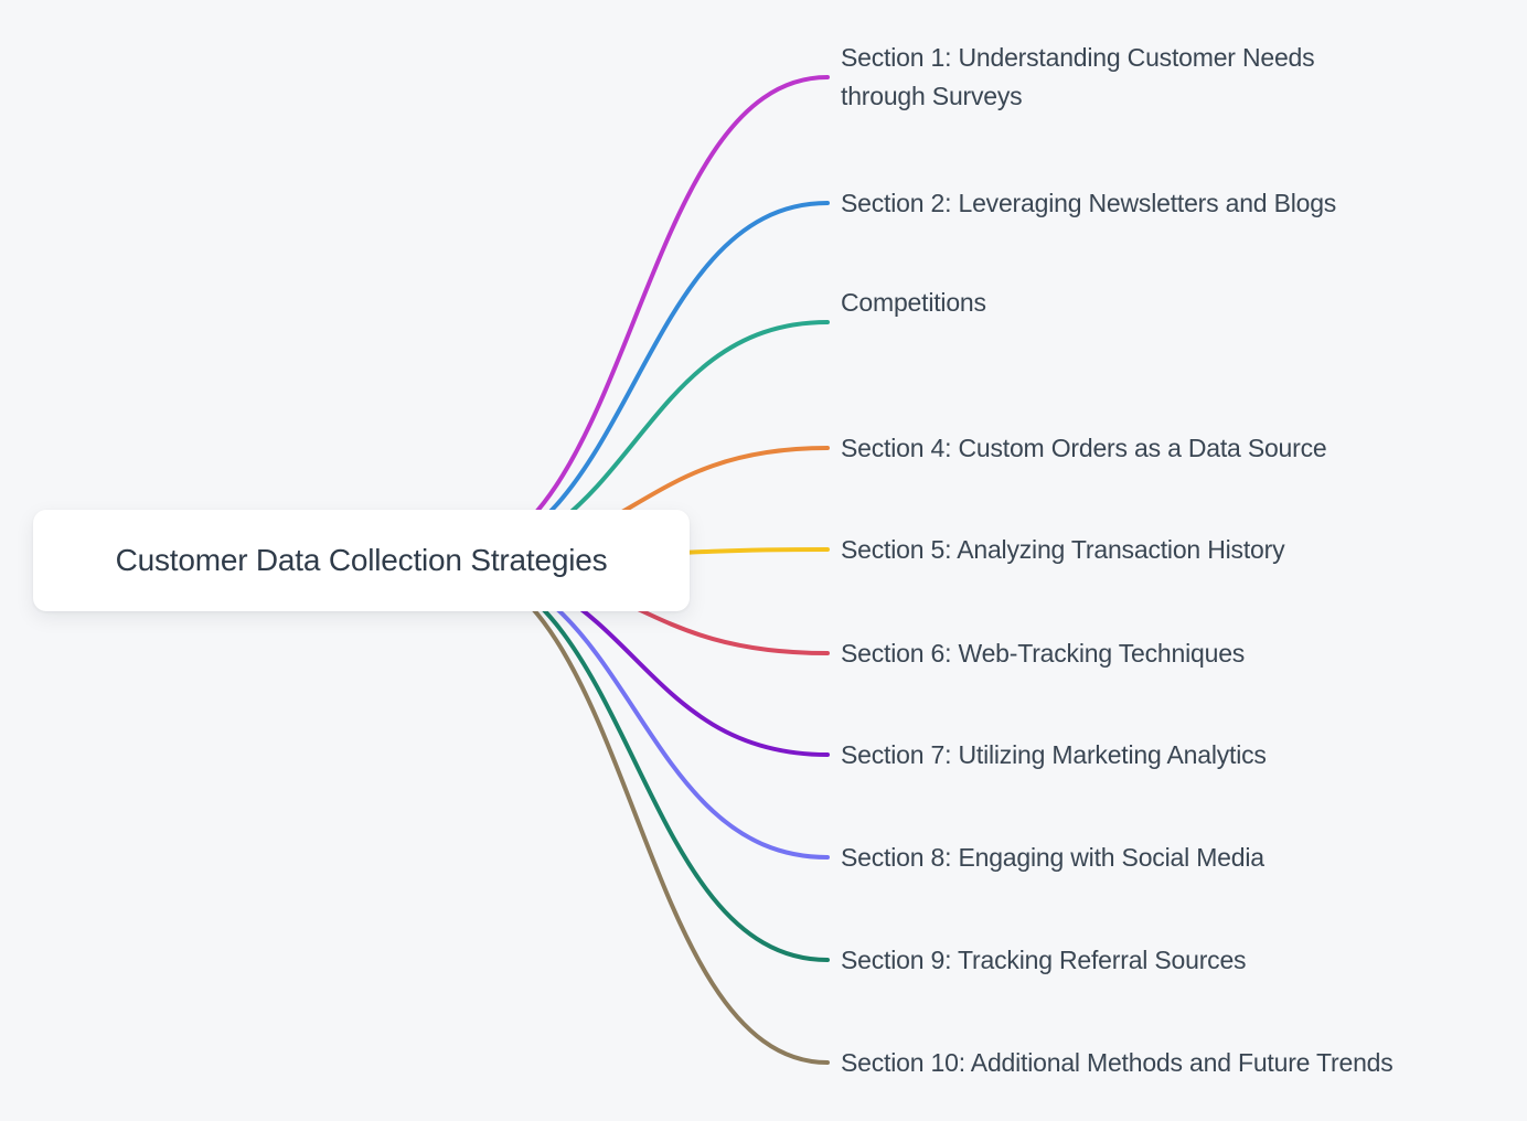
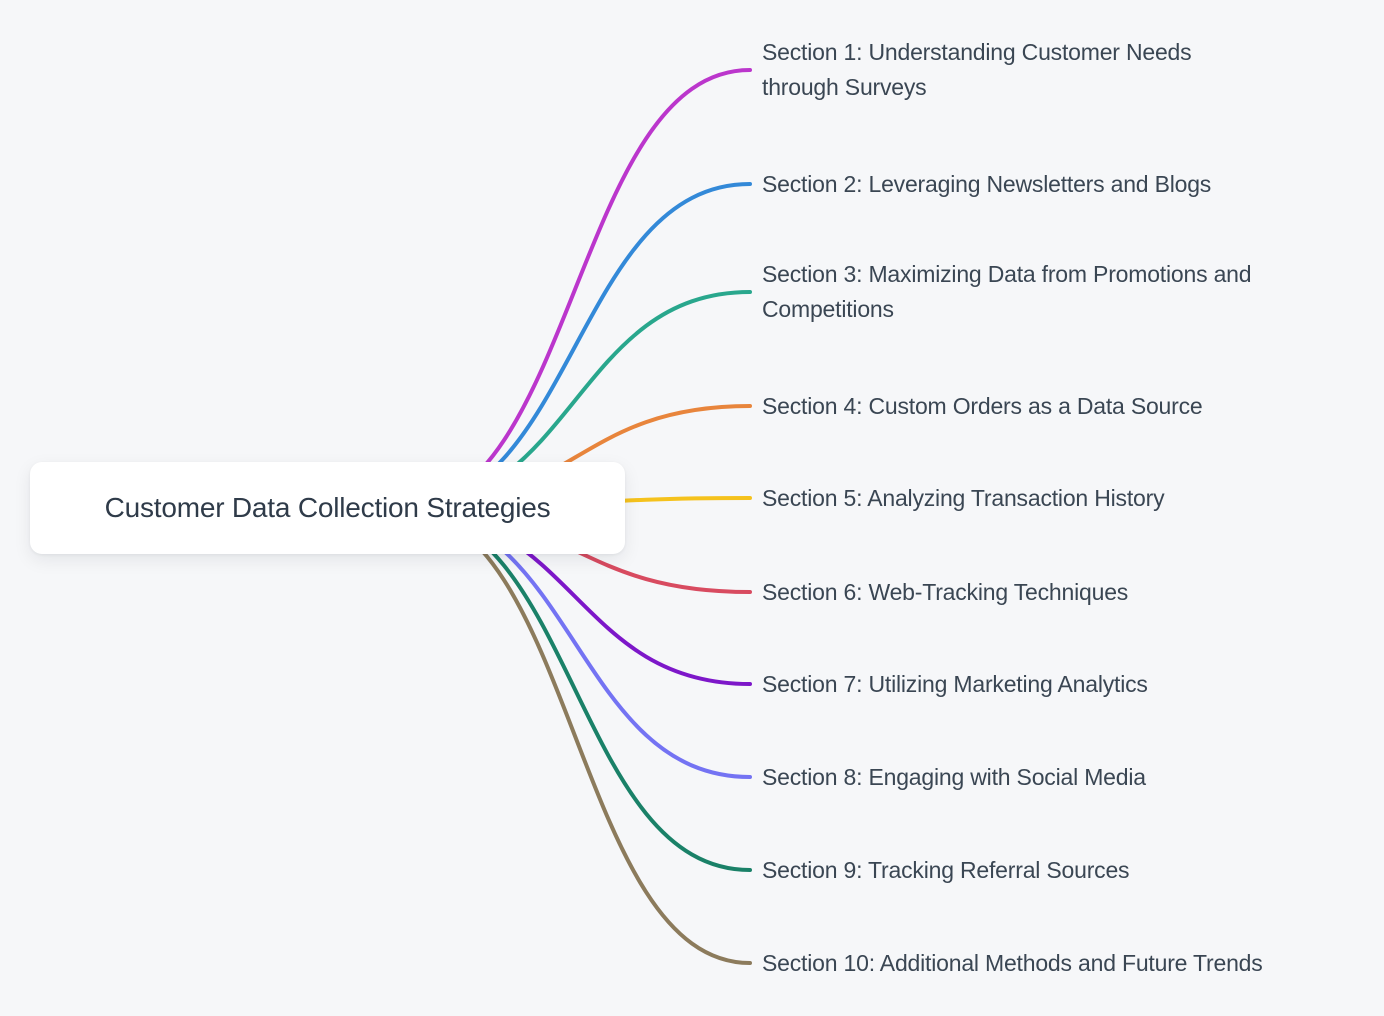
  Customer Data Collection Strategies
  Section 1: Understanding Customer Needs
  through Surveys
  Section 2: Leveraging Newsletters and Blogs
+ Section 3: Maximizing Data from Promotions and
  Competitions
  Section 4: Custom Orders as a Data Source
  Section 5: Analyzing Transaction History
  Section 6: Web-Tracking Techniques
  Section 7: Utilizing Marketing Analytics
  Section 8: Engaging with Social Media
  Section 9: Tracking Referral Sources
  Section 10: Additional Methods and Future Trends
